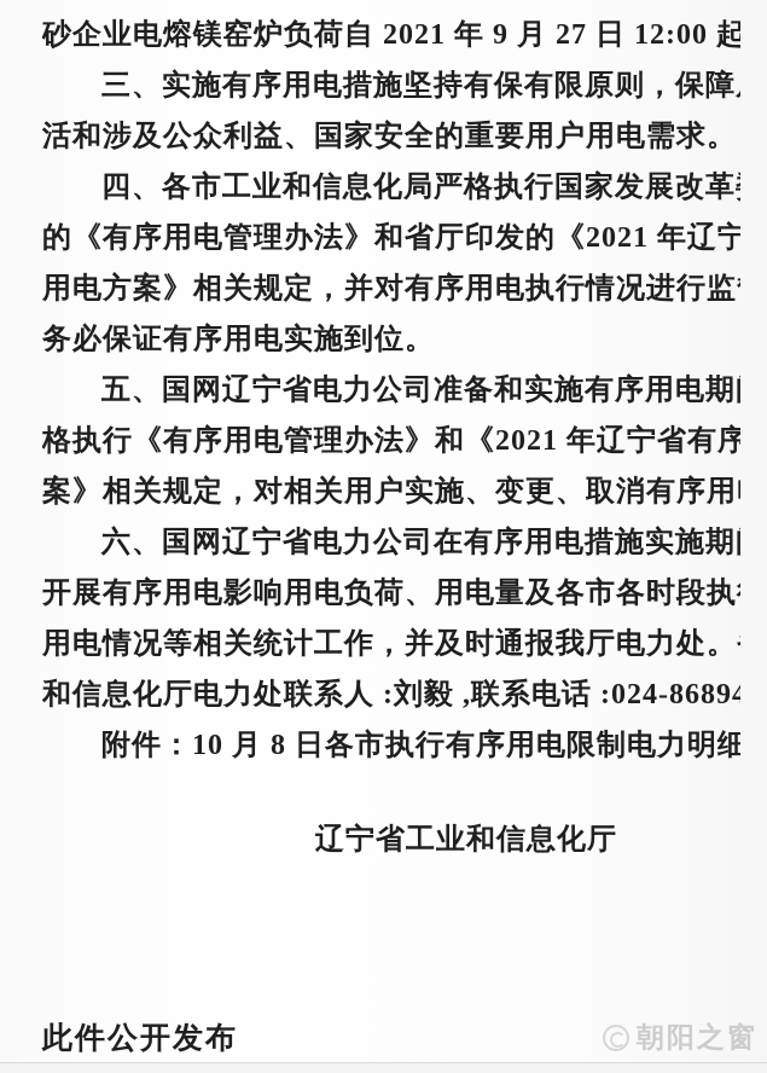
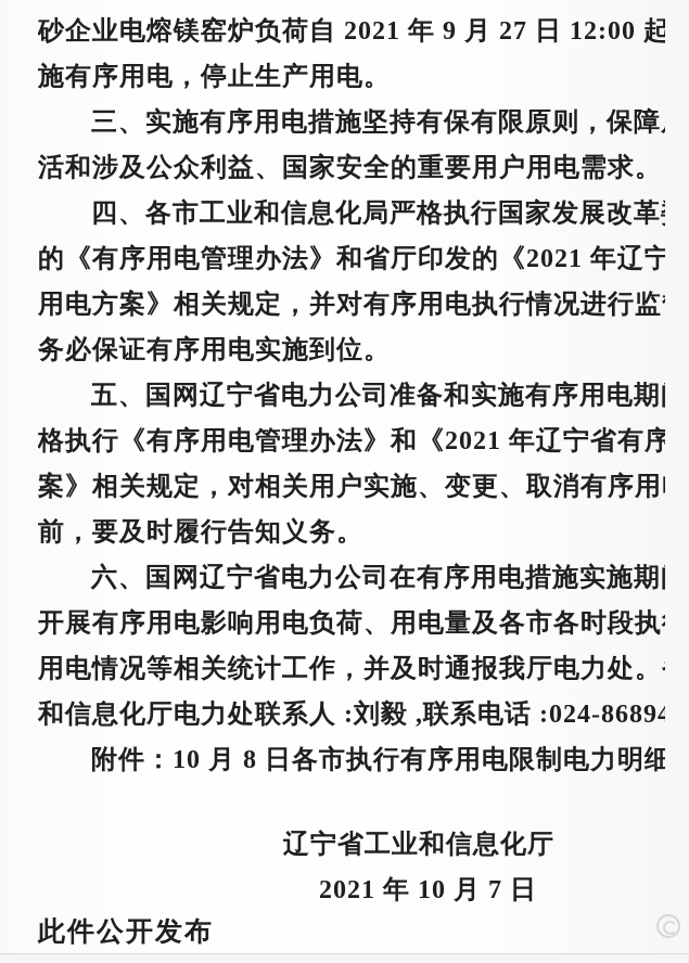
  砂企业电熔镁窑炉负荷自 2021 年 9 月 27 日 12:00 起
+ 施有序用电，停止生产用电。
  三、实施有序用电措施坚持有保有限原则，保障
  活和涉及公众利益、国家安全的重要用户用电需求。
  四、各市工业和信息化局严格执行国家发展改革
  的《有序用电管理办法》和省厅印发的《2021 年辽宁
  用电方案》相关规定，并对有序用电执行情况进行监
  务必保证有序用电实施到位。
  五、国网辽宁省电力公司准备和实施有序用电期
  格执行《有序用电管理办法》和《2021 年辽宁省有序
  案》相关规定，对相关用户实施、变更、取消有序用
+ 前，要及时履行告知义务。
  六、国网辽宁省电力公司在有序用电措施实施期
  开展有序用电影响用电负荷、用电量及各市各时段执
  用电情况等相关统计工作，并及时通报我厅电力处。
  和信息化厅电力处联系人 :刘毅 ,联系电话 :024-86894
  附件：10 月 8 日各市执行有序用电限制电力明细
  辽宁省工业和信息化厅
+ 2021 年 10 月 7 日
  此件公开发布
- 朝阳之窗
